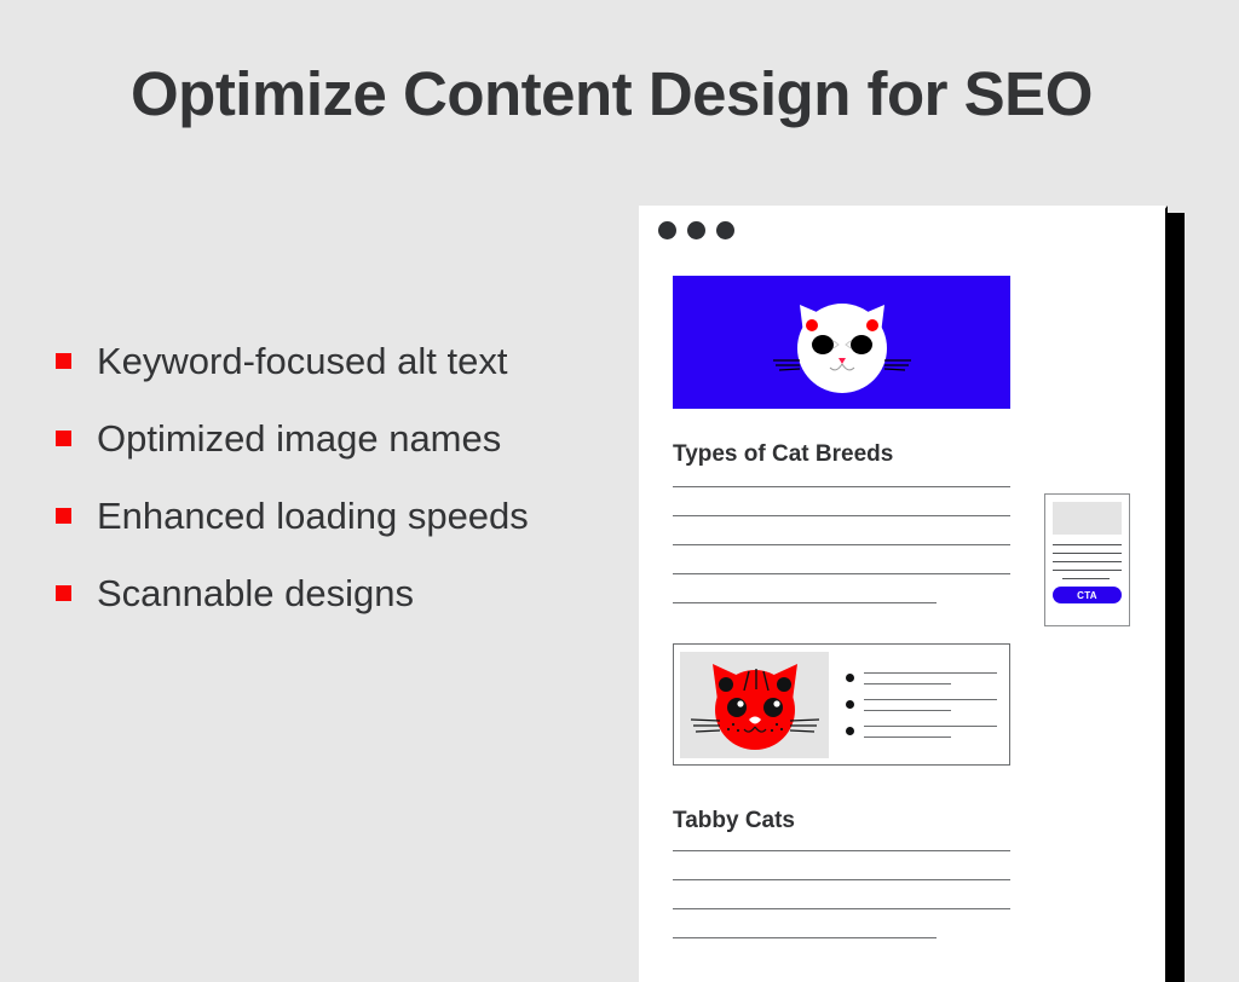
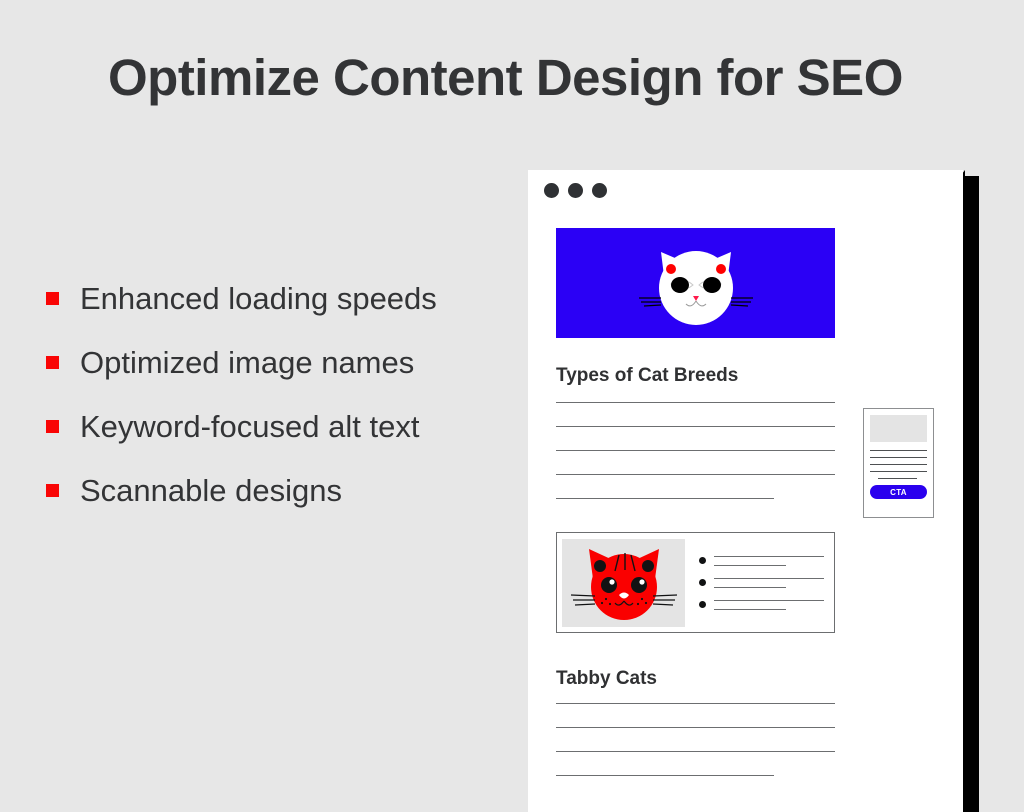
  Optimize Content Design for SEO
- Keyword-focused alt text
+ Enhanced loading speeds
  Optimized image names
- Enhanced loading speeds
+ Keyword-focused alt text
  Scannable designs
  Types of Cat Breeds
  CTA
  Tabby Cats
